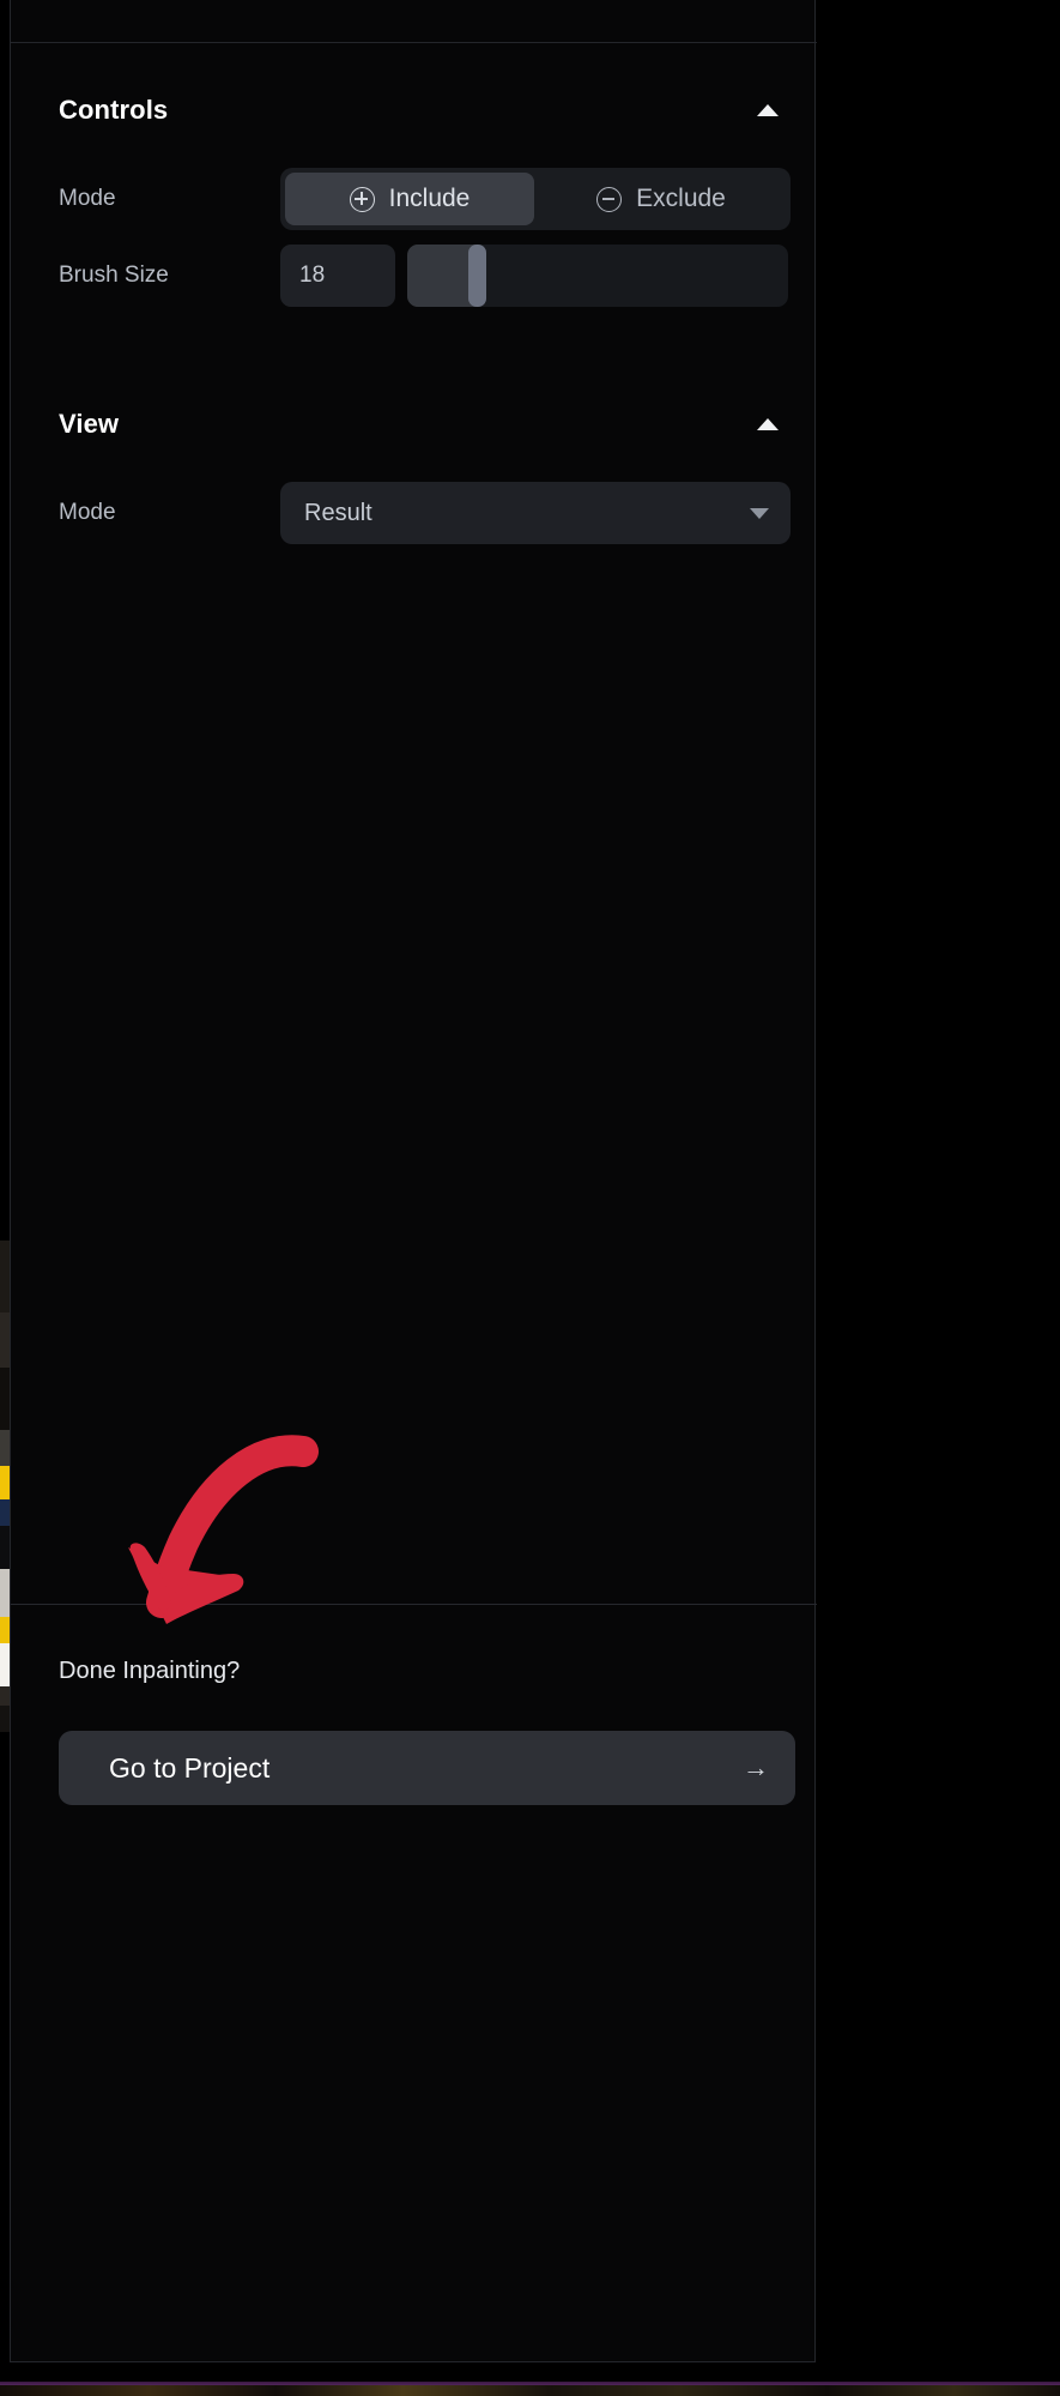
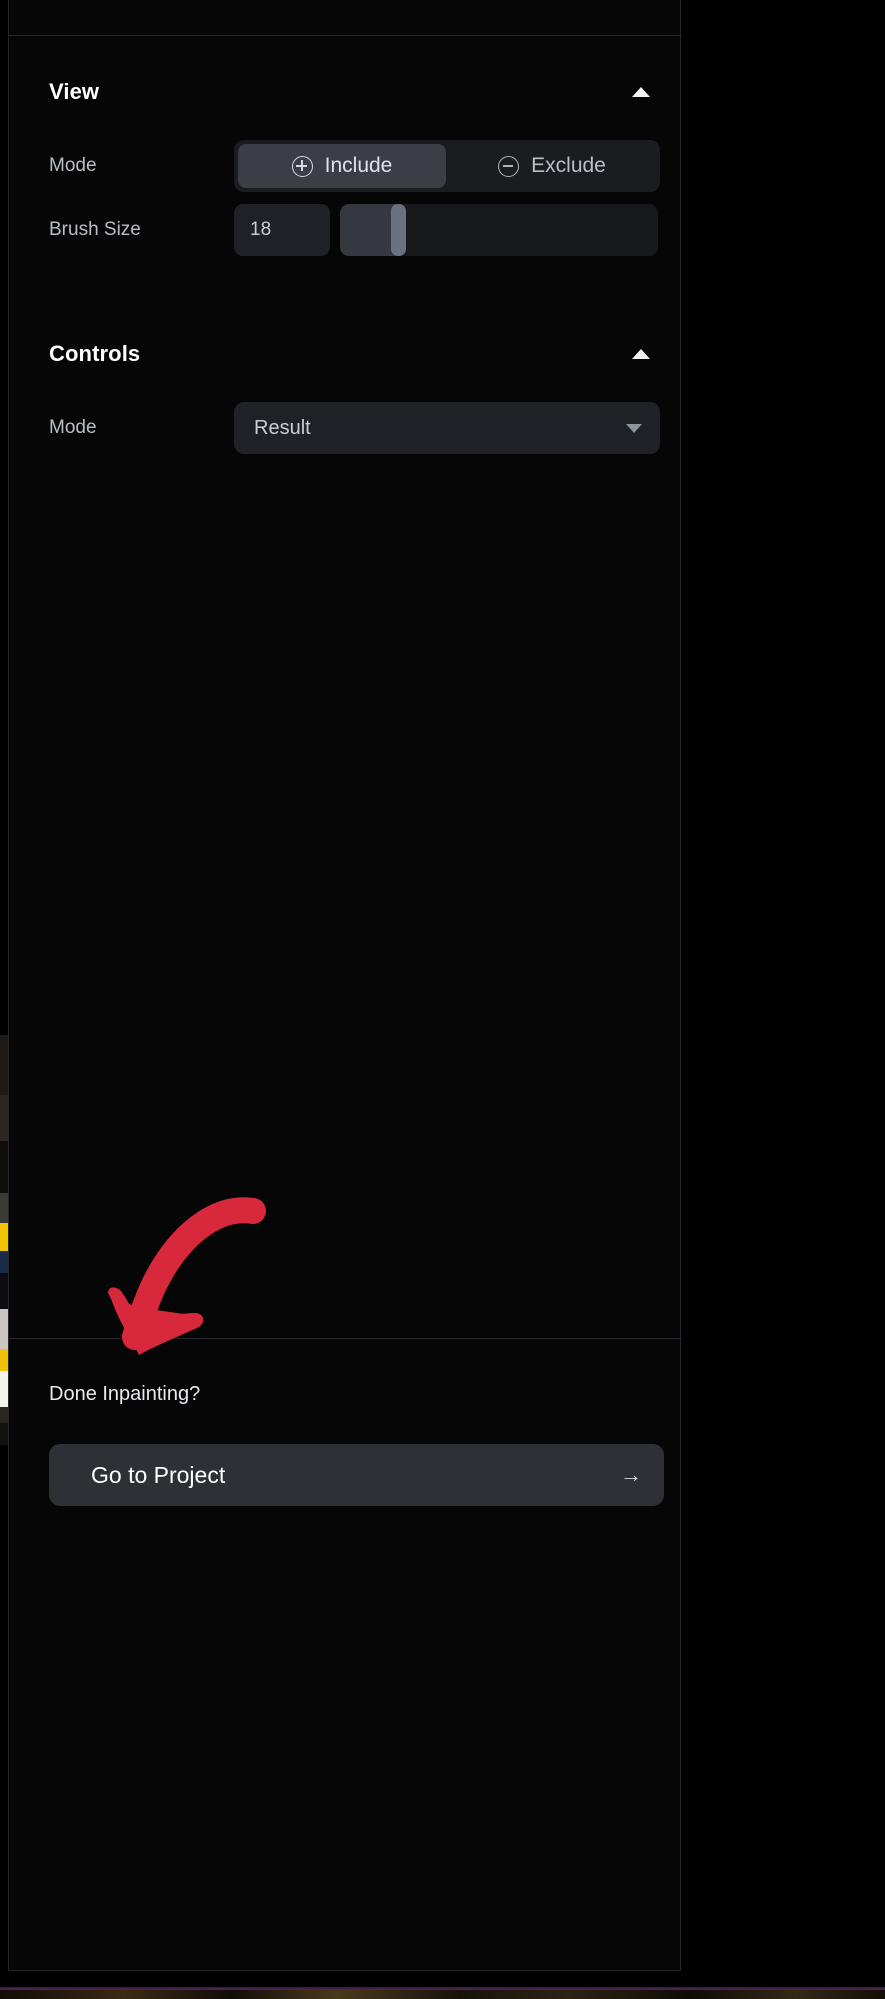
- Controls
+ View
  Mode
  Include
  Exclude
  Brush Size
  18
- View
+ Controls
  Mode
  Result
  Done Inpainting?
  Go to Project
  →
